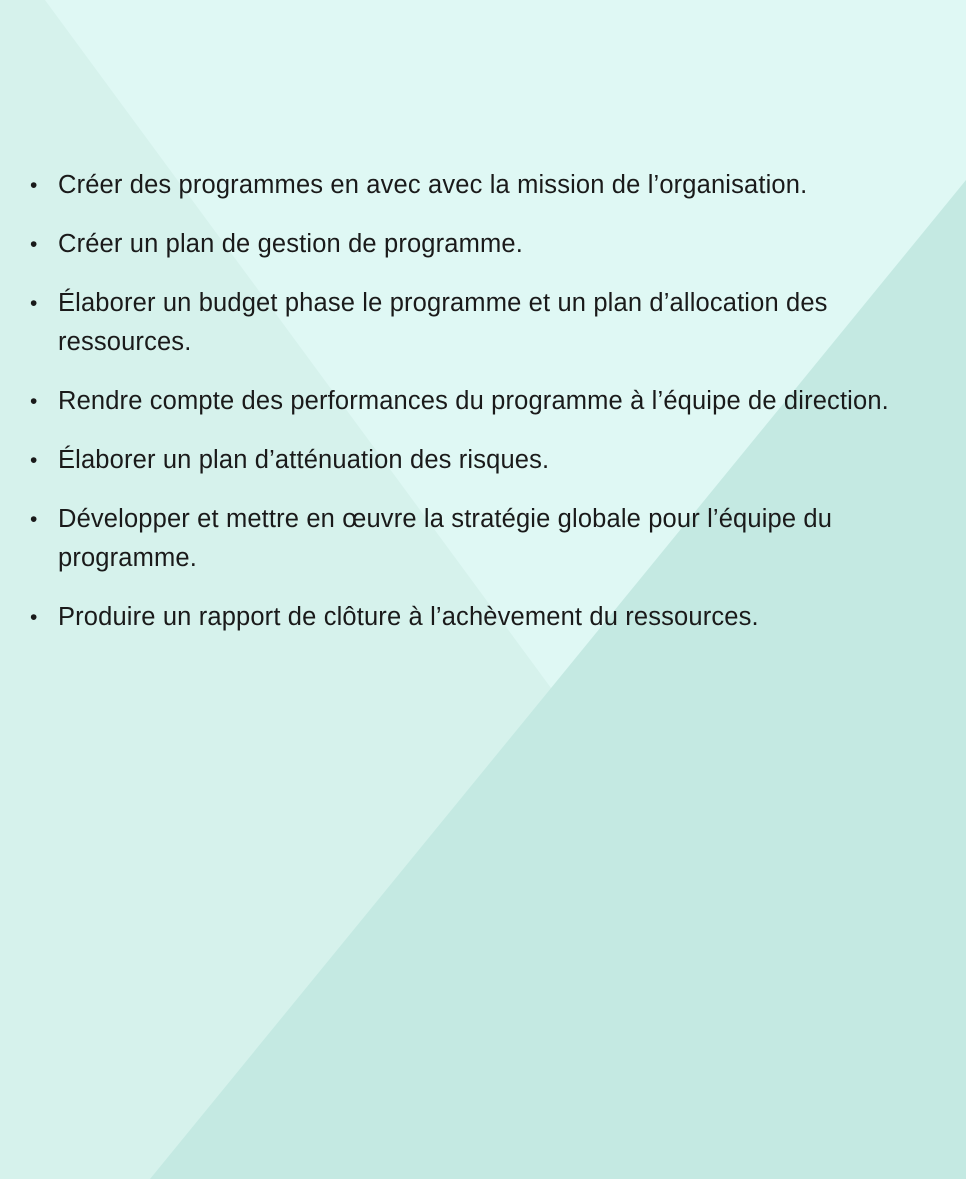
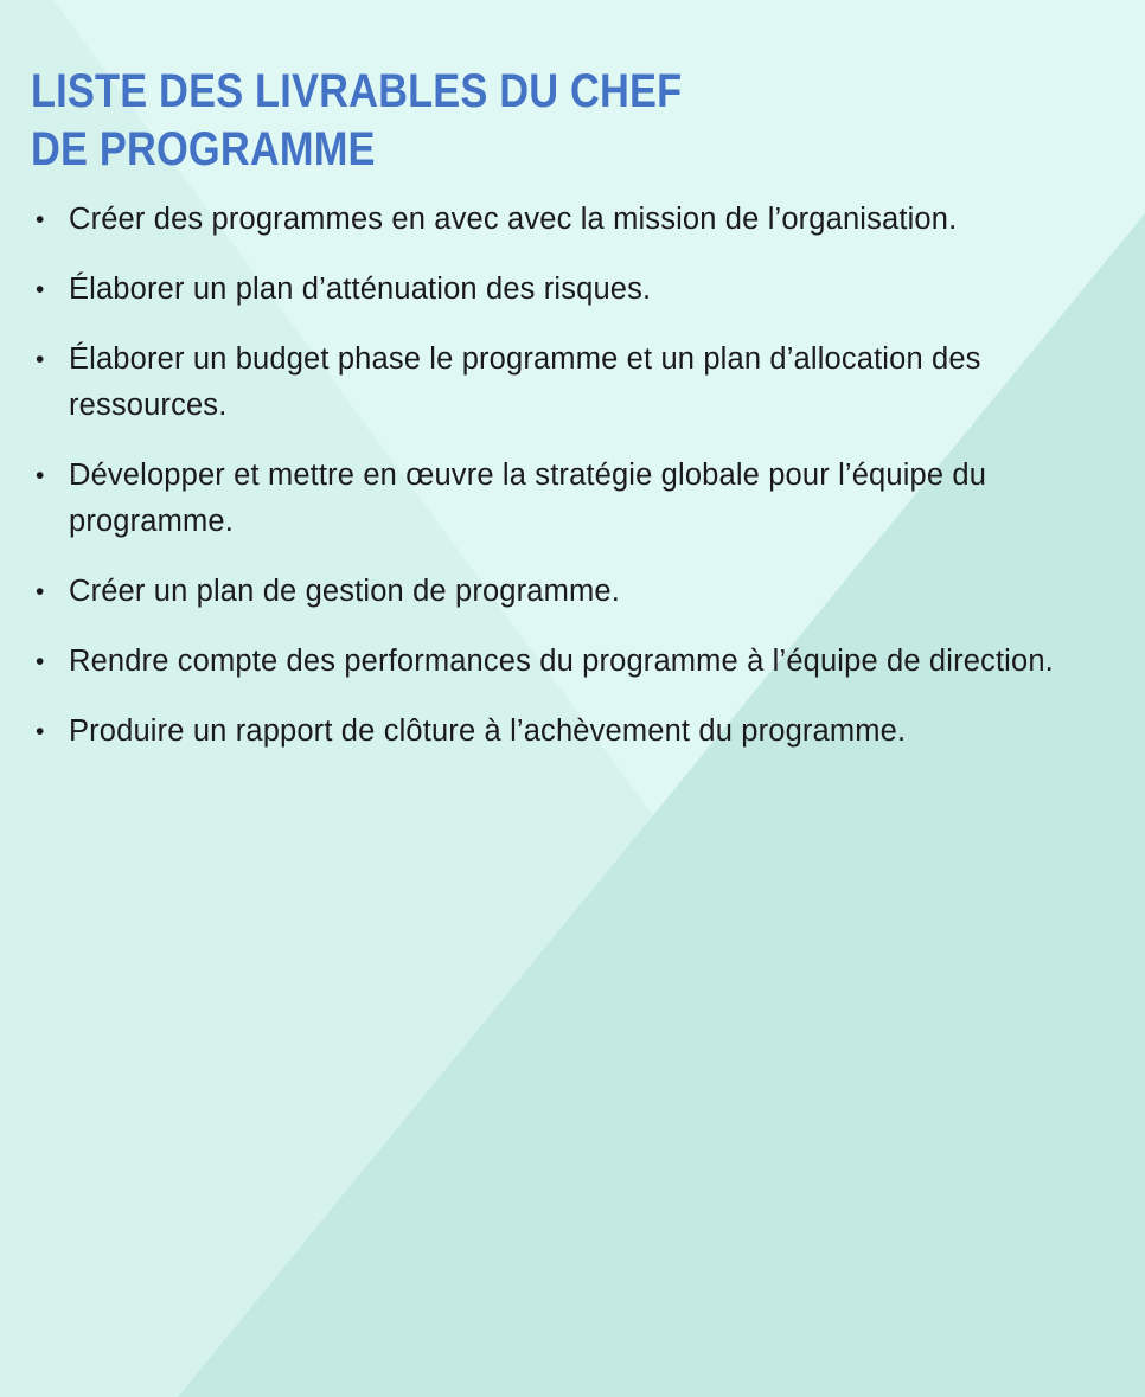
+ LISTE DES LIVRABLES DU CHEF DE PROGRAMME
  •
  Créer des programmes en avec avec la mission de l’organisation.
  •
- Créer un plan de gestion de programme.
+ Élaborer un plan d’atténuation des risques.
  •
  Élaborer un budget phase le programme et un plan d’allocation des ressources.
  •
- Rendre compte des performances du programme à l’équipe de direction.
+ Développer et mettre en œuvre la stratégie globale pour l’équipe du programme.
  •
- Élaborer un plan d’atténuation des risques.
+ Créer un plan de gestion de programme.
  •
- Développer et mettre en œuvre la stratégie globale pour l’équipe du programme.
+ Rendre compte des performances du programme à l’équipe de direction.
  •
- Produire un rapport de clôture à l’achèvement du ressources.
+ Produire un rapport de clôture à l’achèvement du programme.
